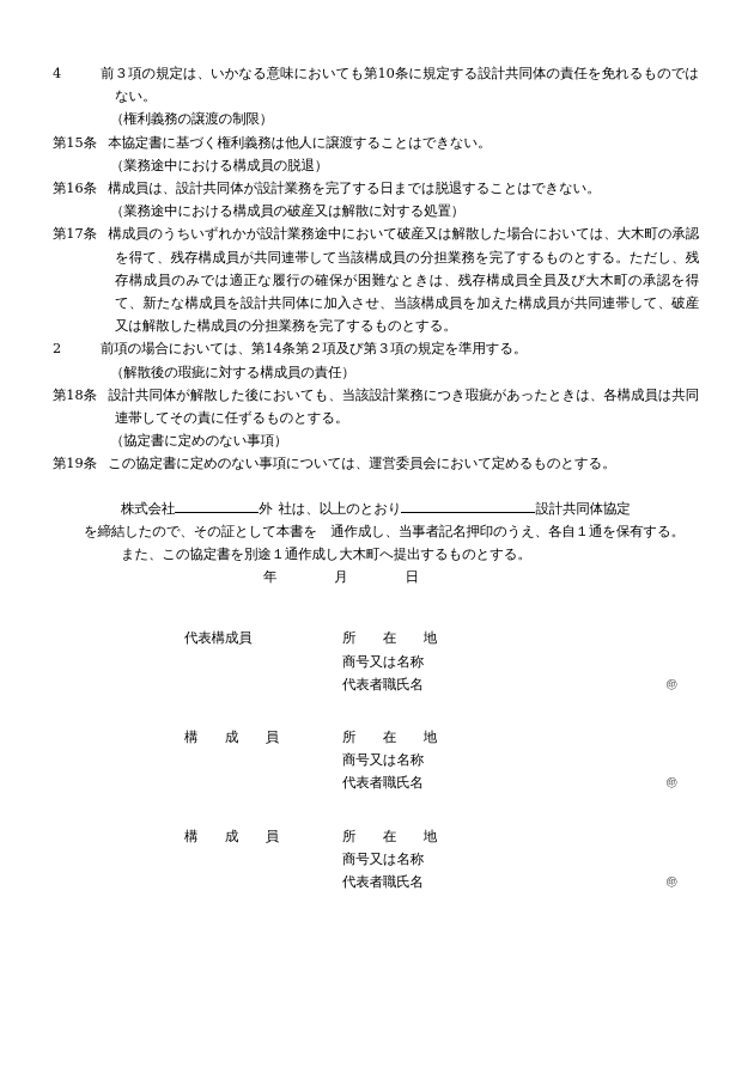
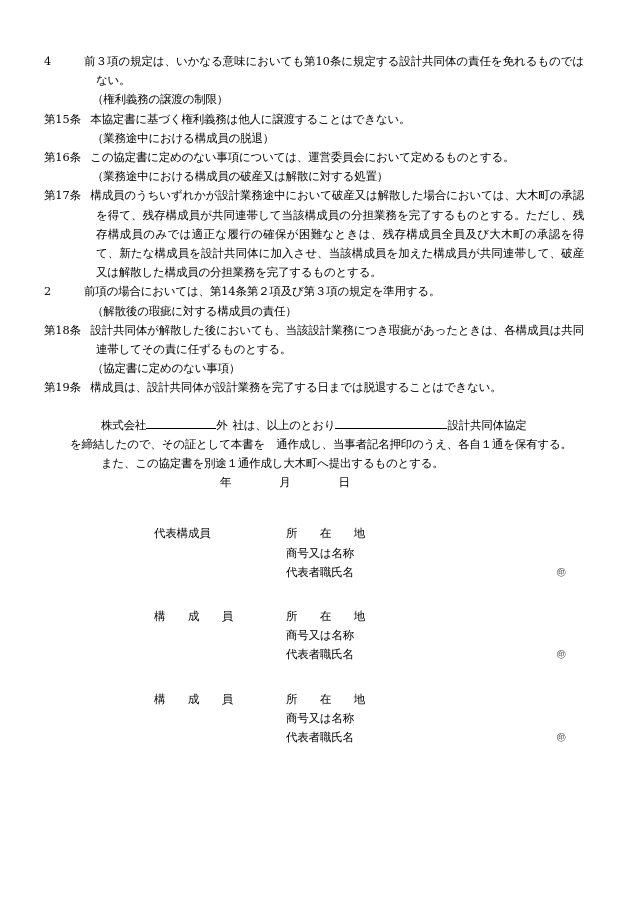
  4 前３項の規定は、いかなる意味においても第10条に規定する設計共同体の責任を免れるものではない。
  （権利義務の譲渡の制限）
  第15条 本協定書に基づく権利義務は他人に譲渡することはできない。
  （業務途中における構成員の脱退）
- 第16条 構成員は、設計共同体が設計業務を完了する日までは脱退することはできない。
+ 第16条 この協定書に定めのない事項については、運営委員会において定めるものとする。
  （業務途中における構成員の破産又は解散に対する処置）
  第17条 構成員のうちいずれかが設計業務途中において破産又は解散した場合においては、大木町の承認を得て、残存構成員が共同連帯して当該構成員の分担業務を完了するものとする。ただし、残存構成員のみでは適正な履行の確保が困難なときは、残存構成員全員及び大木町の承認を得て、新たな構成員を設計共同体に加入させ、当該構成員を加えた構成員が共同連帯して、破産又は解散した構成員の分担業務を完了するものとする。
  2 前項の場合においては、第14条第２項及び第３項の規定を準用する。
  （解散後の瑕疵に対する構成員の責任）
  第18条 設計共同体が解散した後においても、当該設計業務につき瑕疵があったときは、各構成員は共同連帯してその責に任ずるものとする。
  （協定書に定めのない事項）
- 第19条 この協定書に定めのない事項については、運営委員会において定めるものとする。
+ 第19条 構成員は、設計共同体が設計業務を完了する日までは脱退することはできない。
  株式会社 外 社は、以上のとおり 設計共同体協定
  を締結したので、その証として本書を 通作成し、当事者記名押印のうえ、各自１通を保有する。
  また、この協定書を別途１通作成し大木町へ提出するものとする。
  年 月 日
  代表構成員
  所 在 地
  商号又は名称
  代表者職氏名
  ㊞
  構 成 員
  所 在 地
  商号又は名称
  代表者職氏名
  ㊞
  構 成 員
  所 在 地
  商号又は名称
  代表者職氏名
  ㊞
